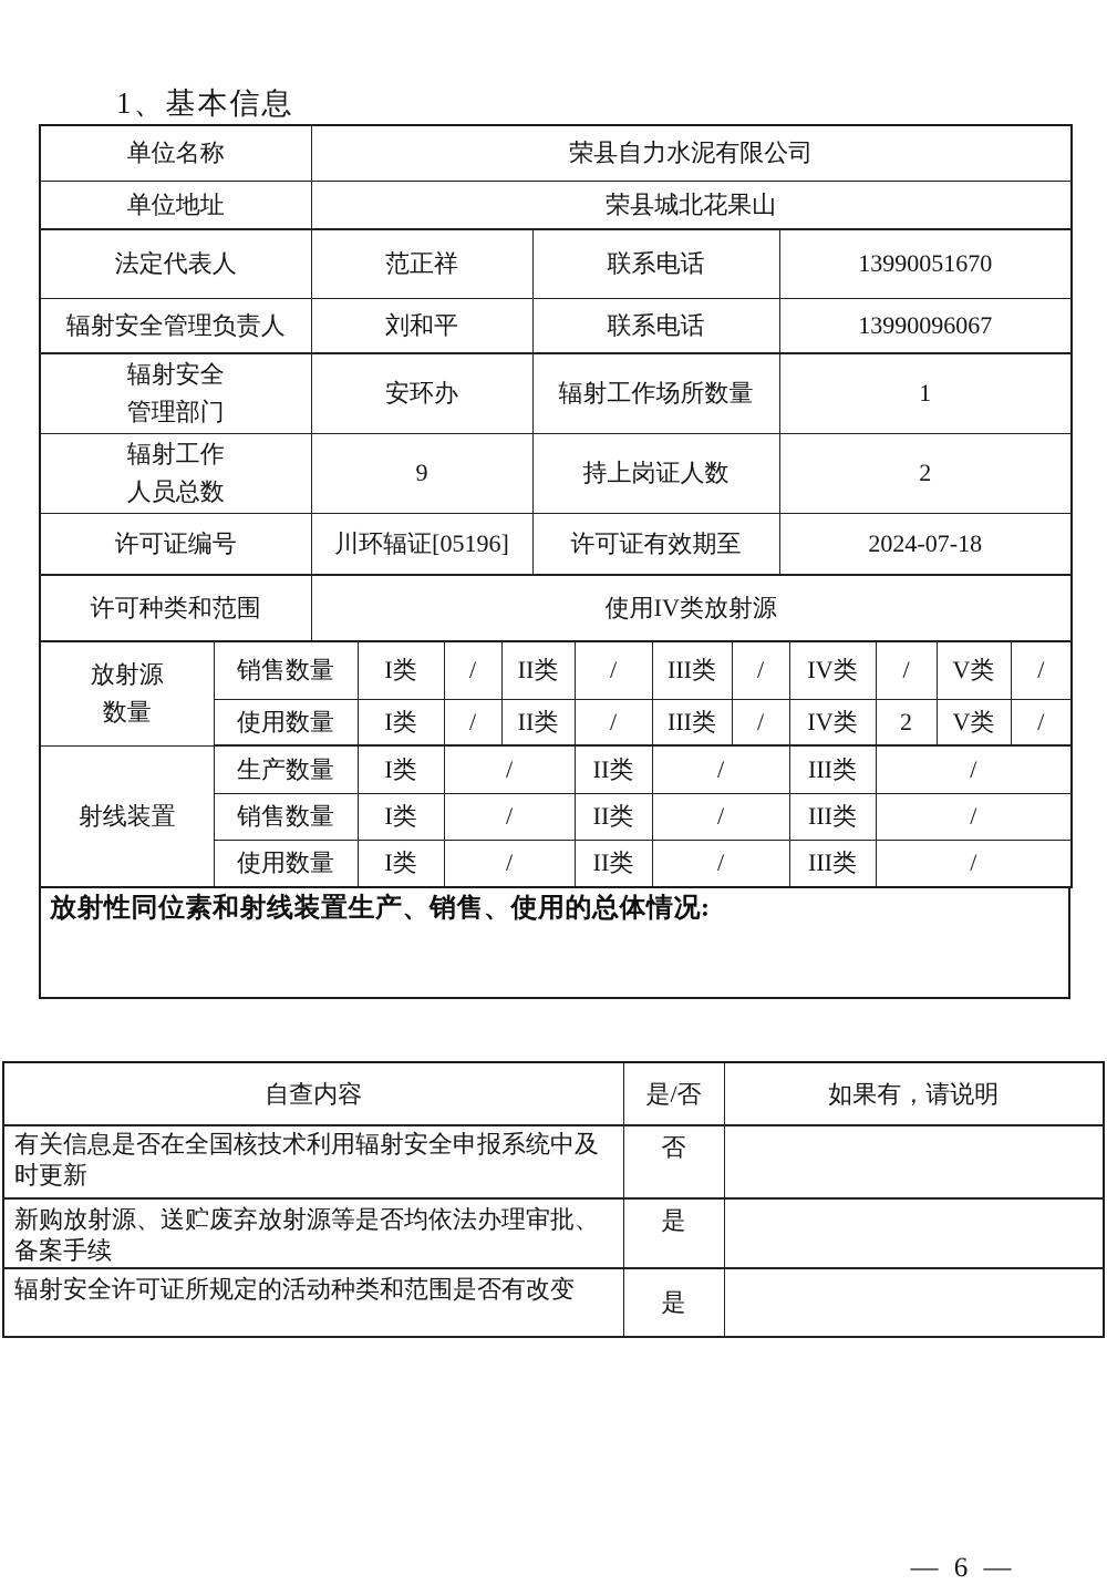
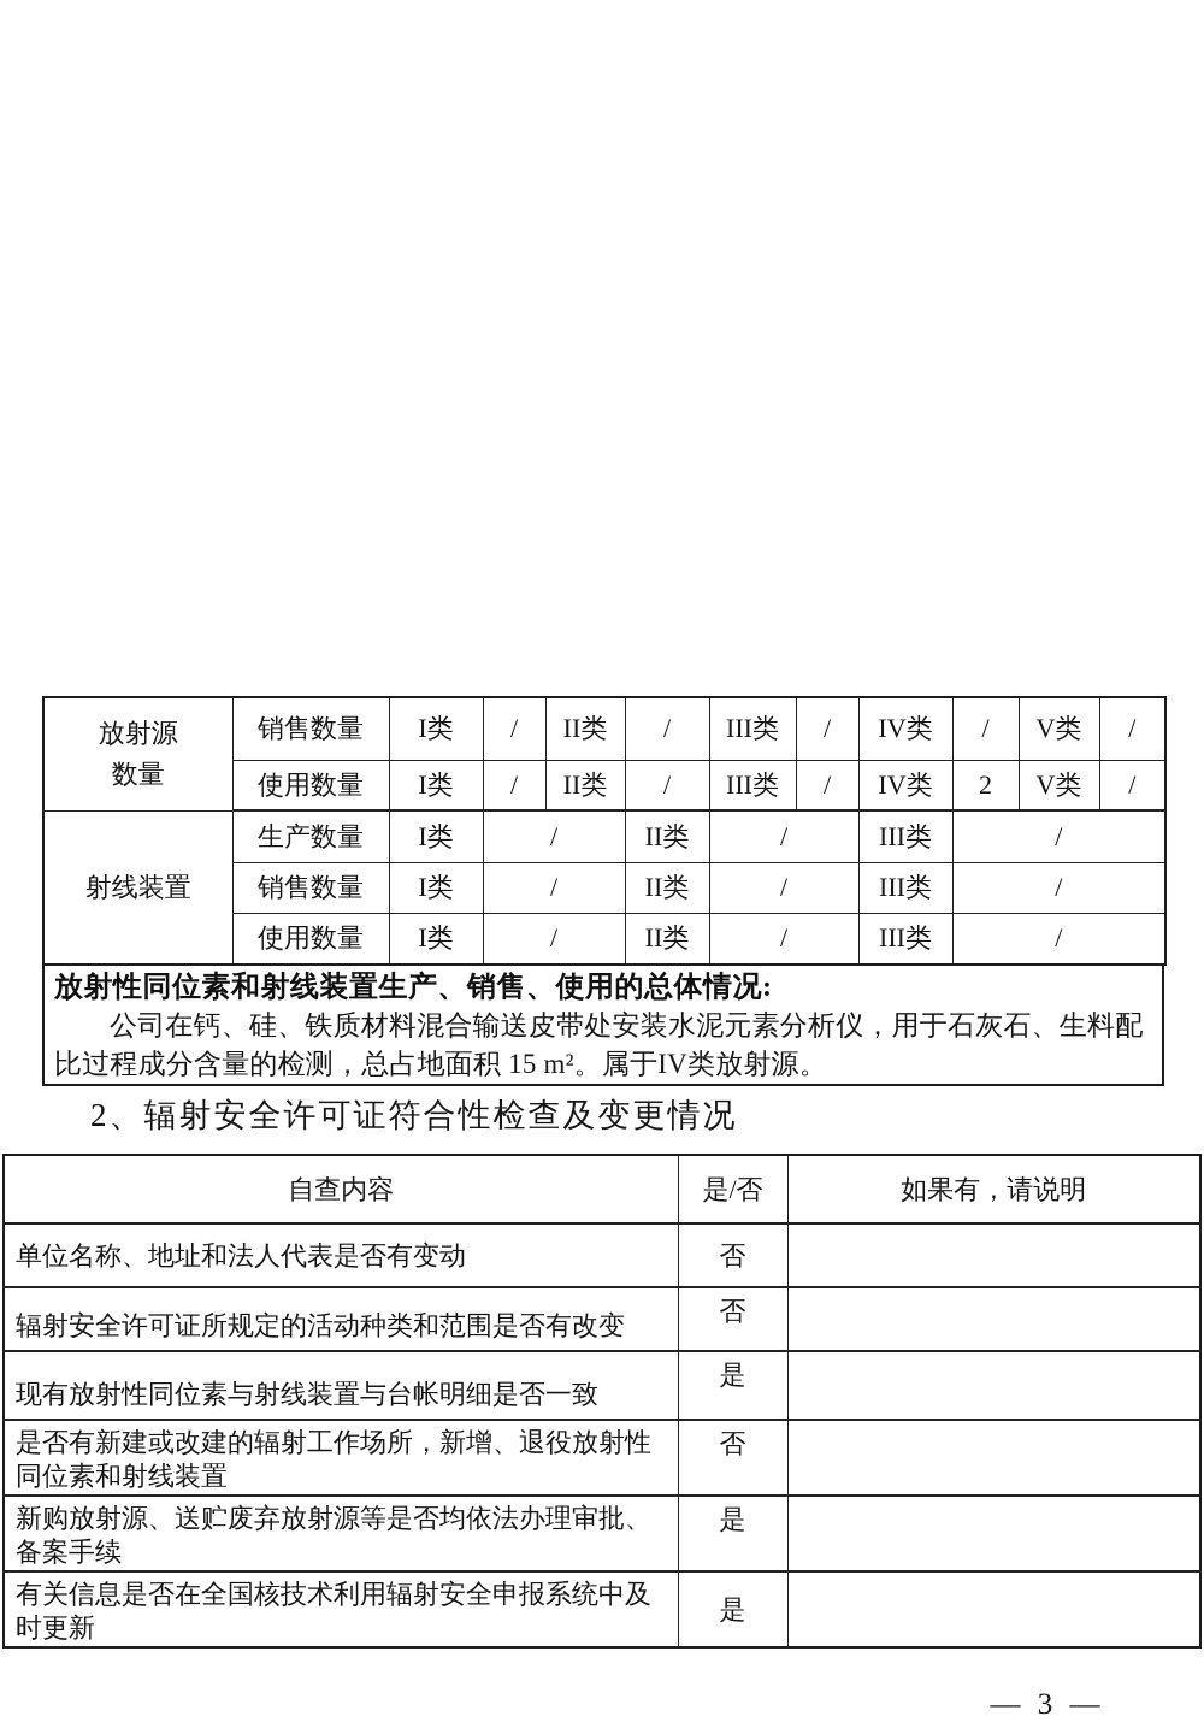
- 1、基本信息
- 单位名称	荣县自力水泥有限公司
- 单位地址	荣县城北花果山
- 法定代表人	范正祥	联系电话	13990051670
- 辐射安全管理负责人	刘和平	联系电话	13990096067
- 辐射安全 管理部门	安环办	辐射工作场所数量	1
- 辐射工作 人员总数	9	持上岗证人数	2
- 许可证编号	川环辐证[05196]	许可证有效期至	2024-07-18
- 许可种类和范围	使用IV类放射源
  放射源 数量	销售数量	I类	/	II类	/	III类	/	IV类	/	V类	/
  使用数量	I类	/	II类	/	III类	/	IV类	2	V类	/
  射线装置	生产数量	I类	/	II类	/	III类	/
  销售数量	I类	/	II类	/	III类	/
  使用数量	I类	/	II类	/	III类	/
  放射性同位素和射线装置生产、销售、使用的总体情况:
+ 公司在钙、硅、铁质材料混合输送皮带处安装水泥元素分析仪，用于石灰石、生料配比过程成分含量的检测，总占地面积 15 m²。属于IV类放射源。
+ 2、辐射安全许可证符合性检查及变更情况
  自查内容	是/否	如果有，请说明
+ 单位名称、地址和法人代表是否有变动	否
- 有关信息是否在全国核技术利用辐射安全申报系统中及时更新	否
+ 辐射安全许可证所规定的活动种类和范围是否有改变	否
+ 现有放射性同位素与射线装置与台帐明细是否一致	是
+ 是否有新建或改建的辐射工作场所，新增、退役放射性同位素和射线装置	否
  新购放射源、送贮废弃放射源等是否均依法办理审批、备案手续	是
- 辐射安全许可证所规定的活动种类和范围是否有改变	是
+ 有关信息是否在全国核技术利用辐射安全申报系统中及时更新	是
- — 6 —
+ — 3 —
